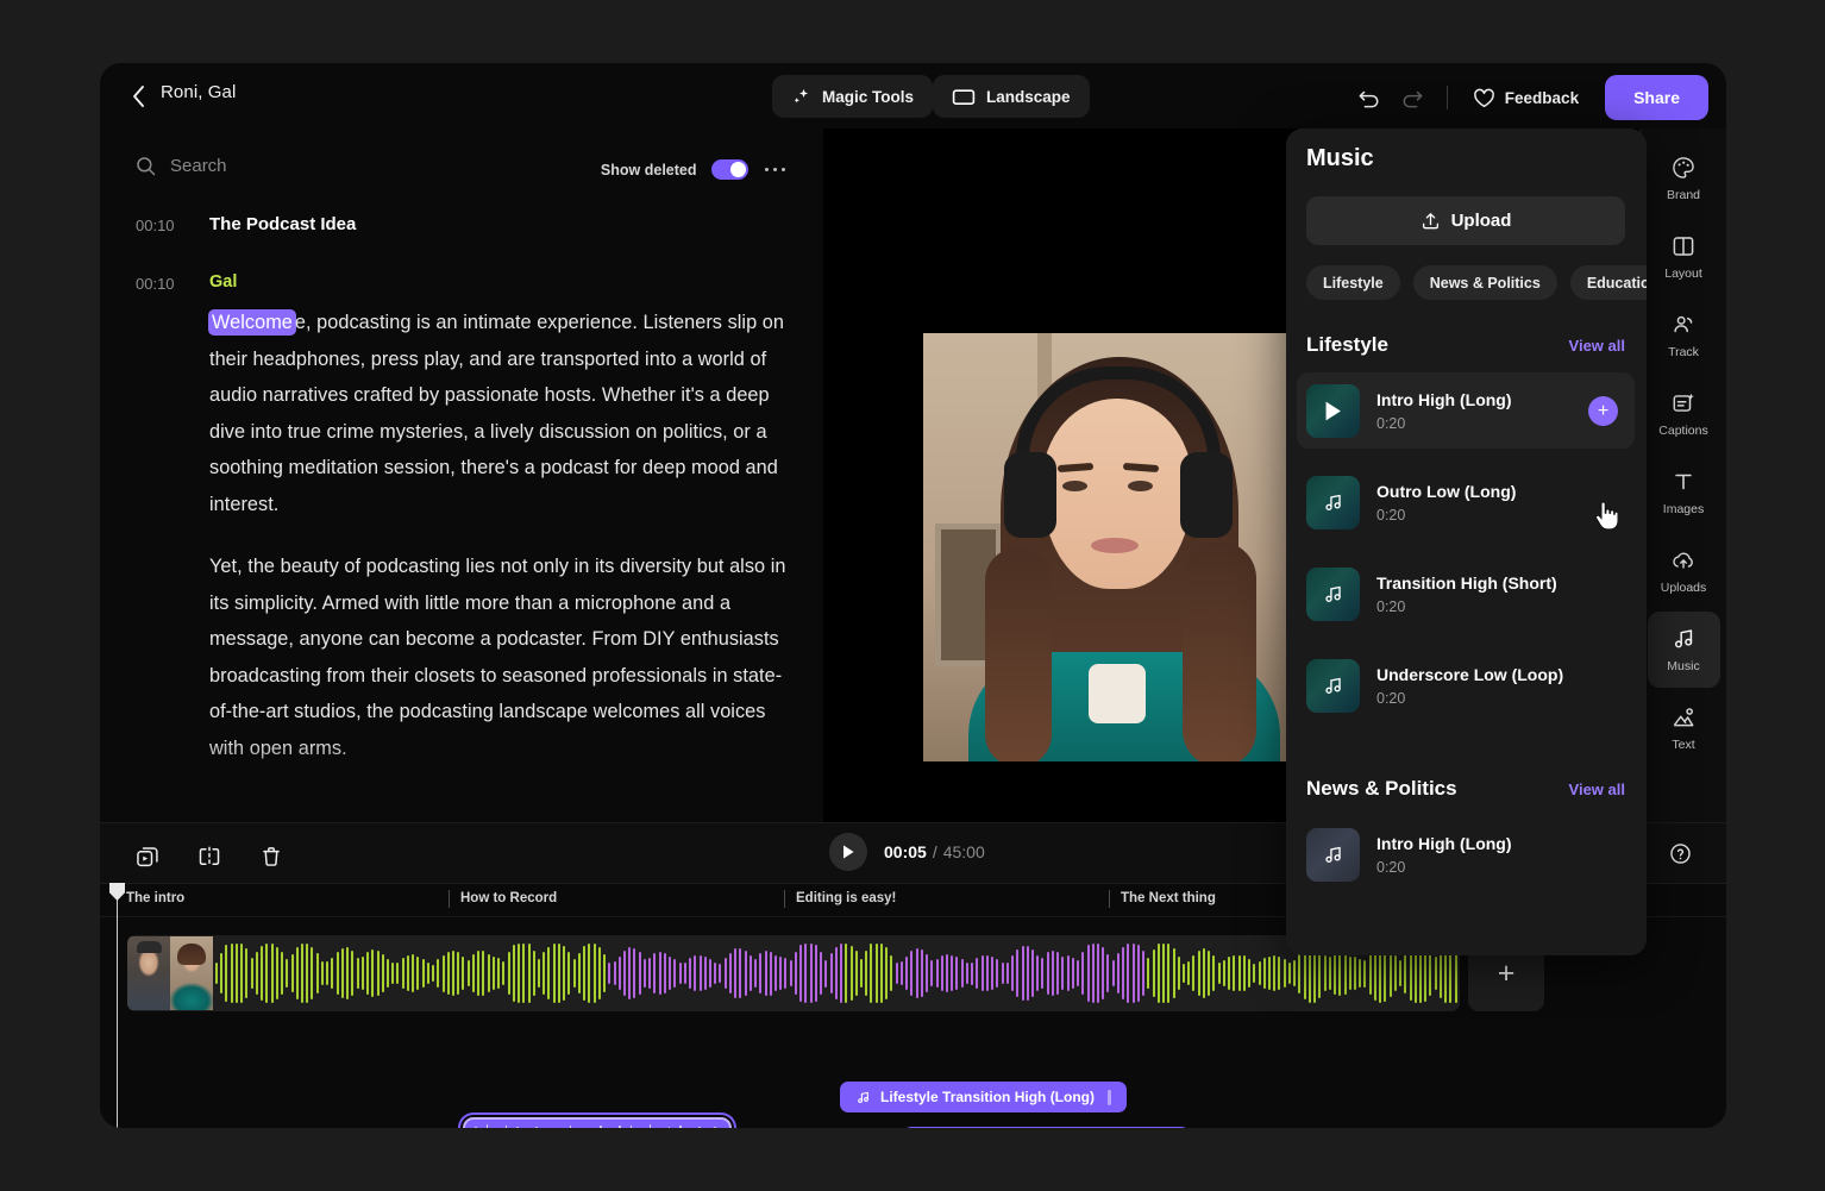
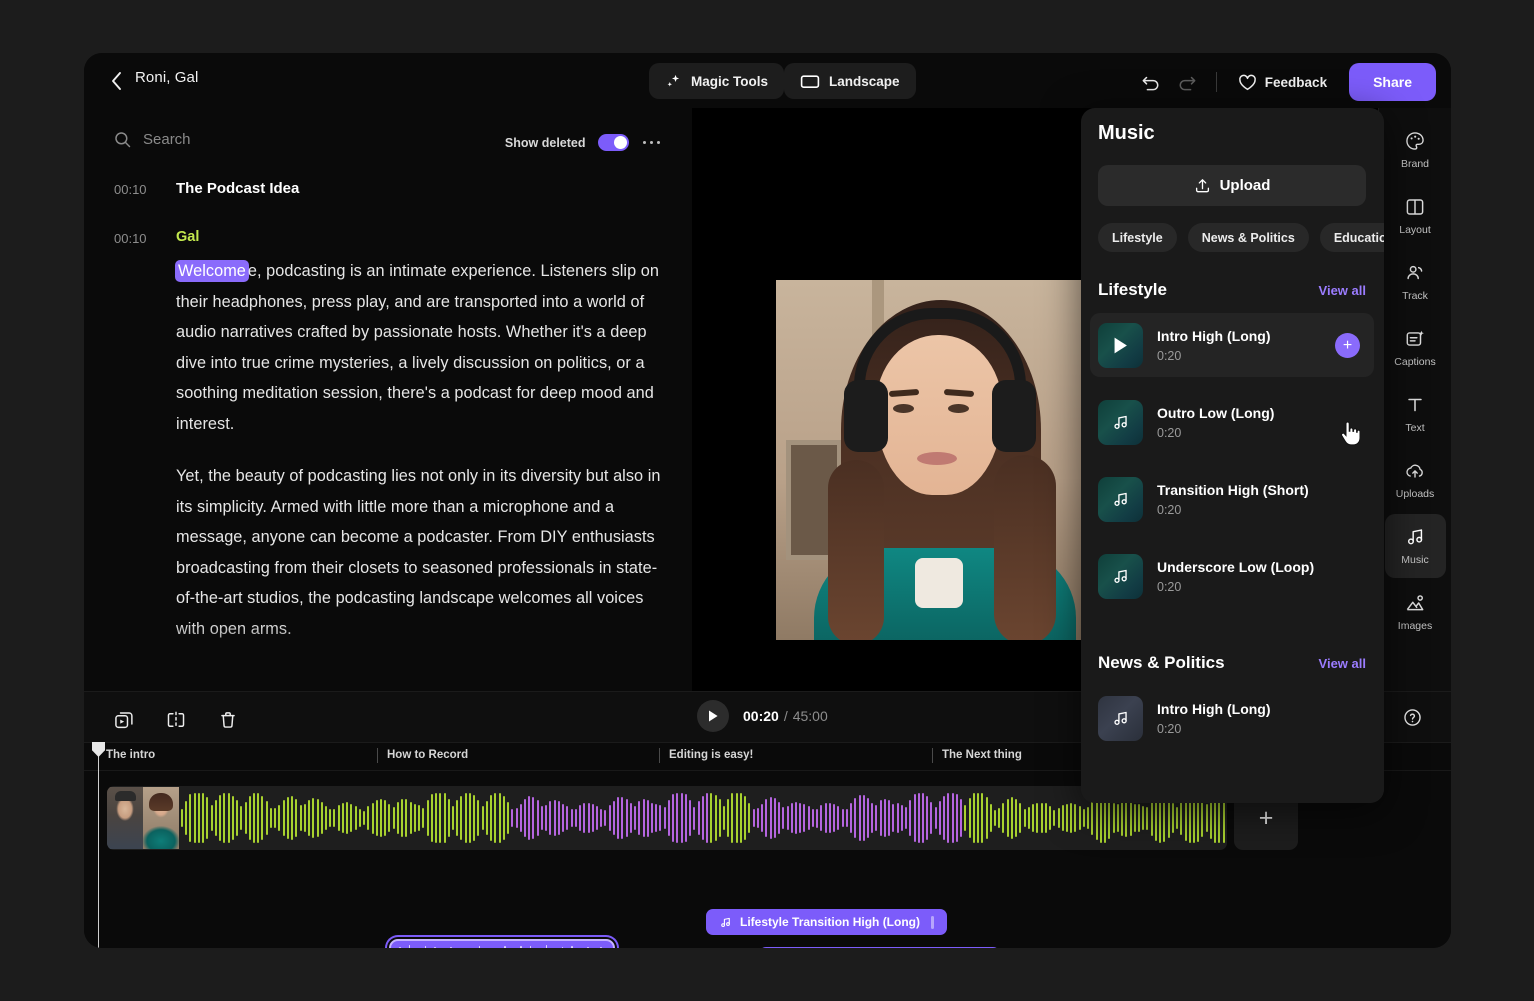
  Roni, Gal
  Magic Tools
  Landscape
  Feedback
  Share
  Search
  Show deleted
  00:10
  The Podcast Idea
  00:10
  Gal
  Welcomee, podcasting is an intimate experience. Listeners slip on their headphones, press play, and are transported into a world of audio narratives crafted by passionate hosts. Whether it's a deep dive into true crime mysteries, a lively discussion on politics, or a soothing meditation session, there's a podcast for deep mood and interest.
  Yet, the beauty of podcasting lies not only in its diversity but also in its simplicity. Armed with little more than a microphone and a message, anyone can become a podcaster. From DIY enthusiasts broadcasting from their closets to seasoned professionals in state-of-the-art studios, the podcasting landscape welcomes all voices
  Brand
  Layout
  Track
  Captions
- Images
+ Text
  Uploads
  Music
- Text
+ Images
- 00:05
+ 00:20
  /
  45:00
  The intro
  How to Record
  Editing is easy!
  The Next thing
  Lifestyle Transition High (Long)
  +
  Music
  Upload
  Lifestyle
  News & Politics
  Educatio
  Lifestyle
  View all
  Intro High (Long)
  0:20
  +
  Outro Low (Long)
  0:20
  Transition High (Short)
  0:20
  Underscore Low (Loop)
  0:20
  News & Politics
  View all
  Intro High (Long)
  0:20
